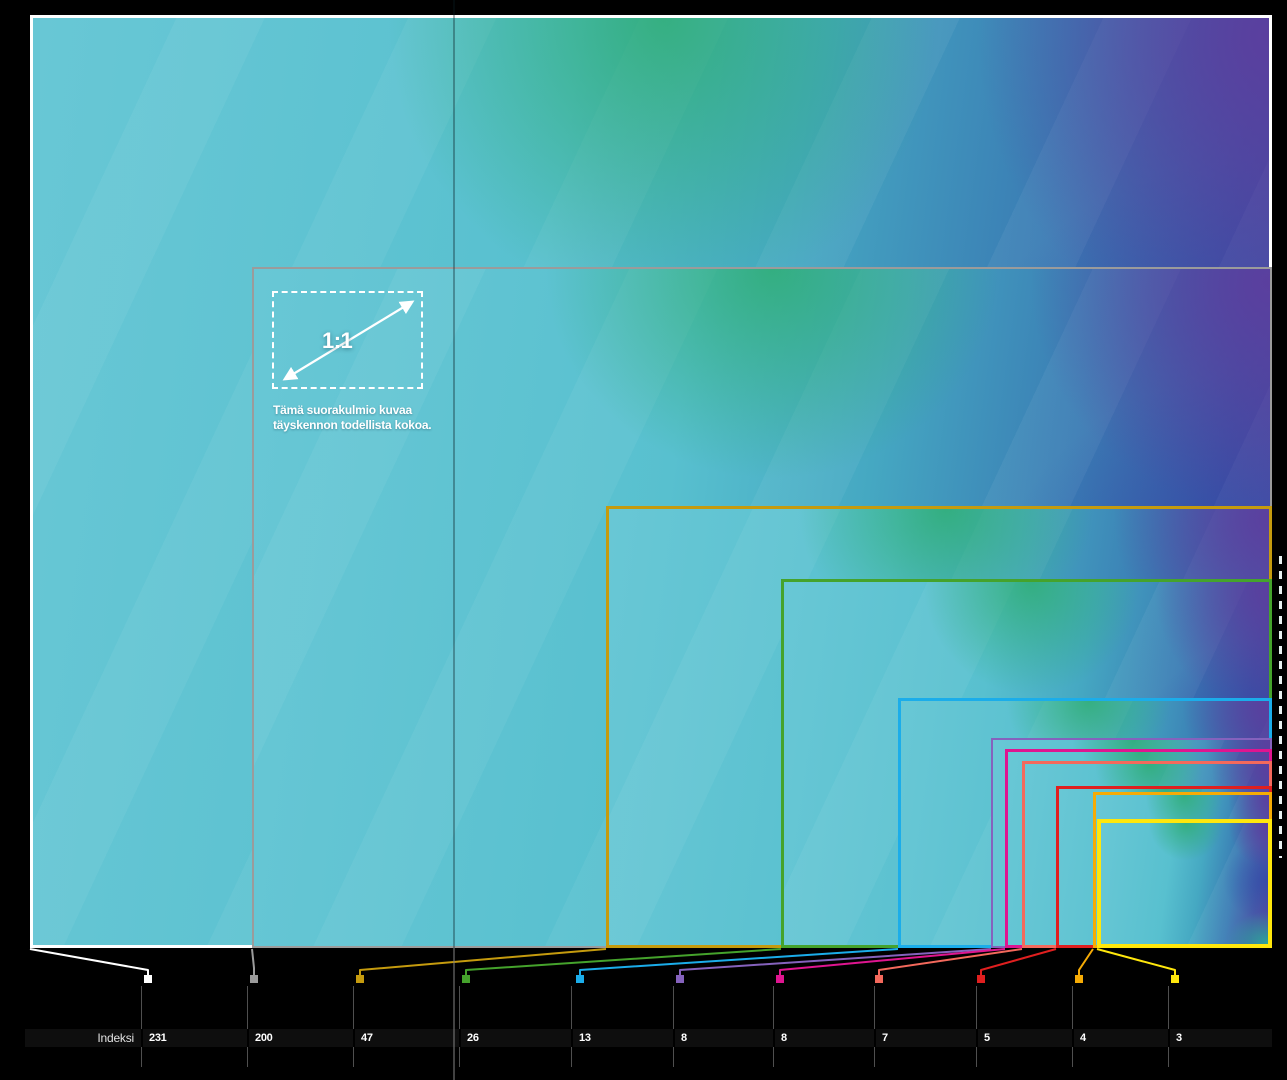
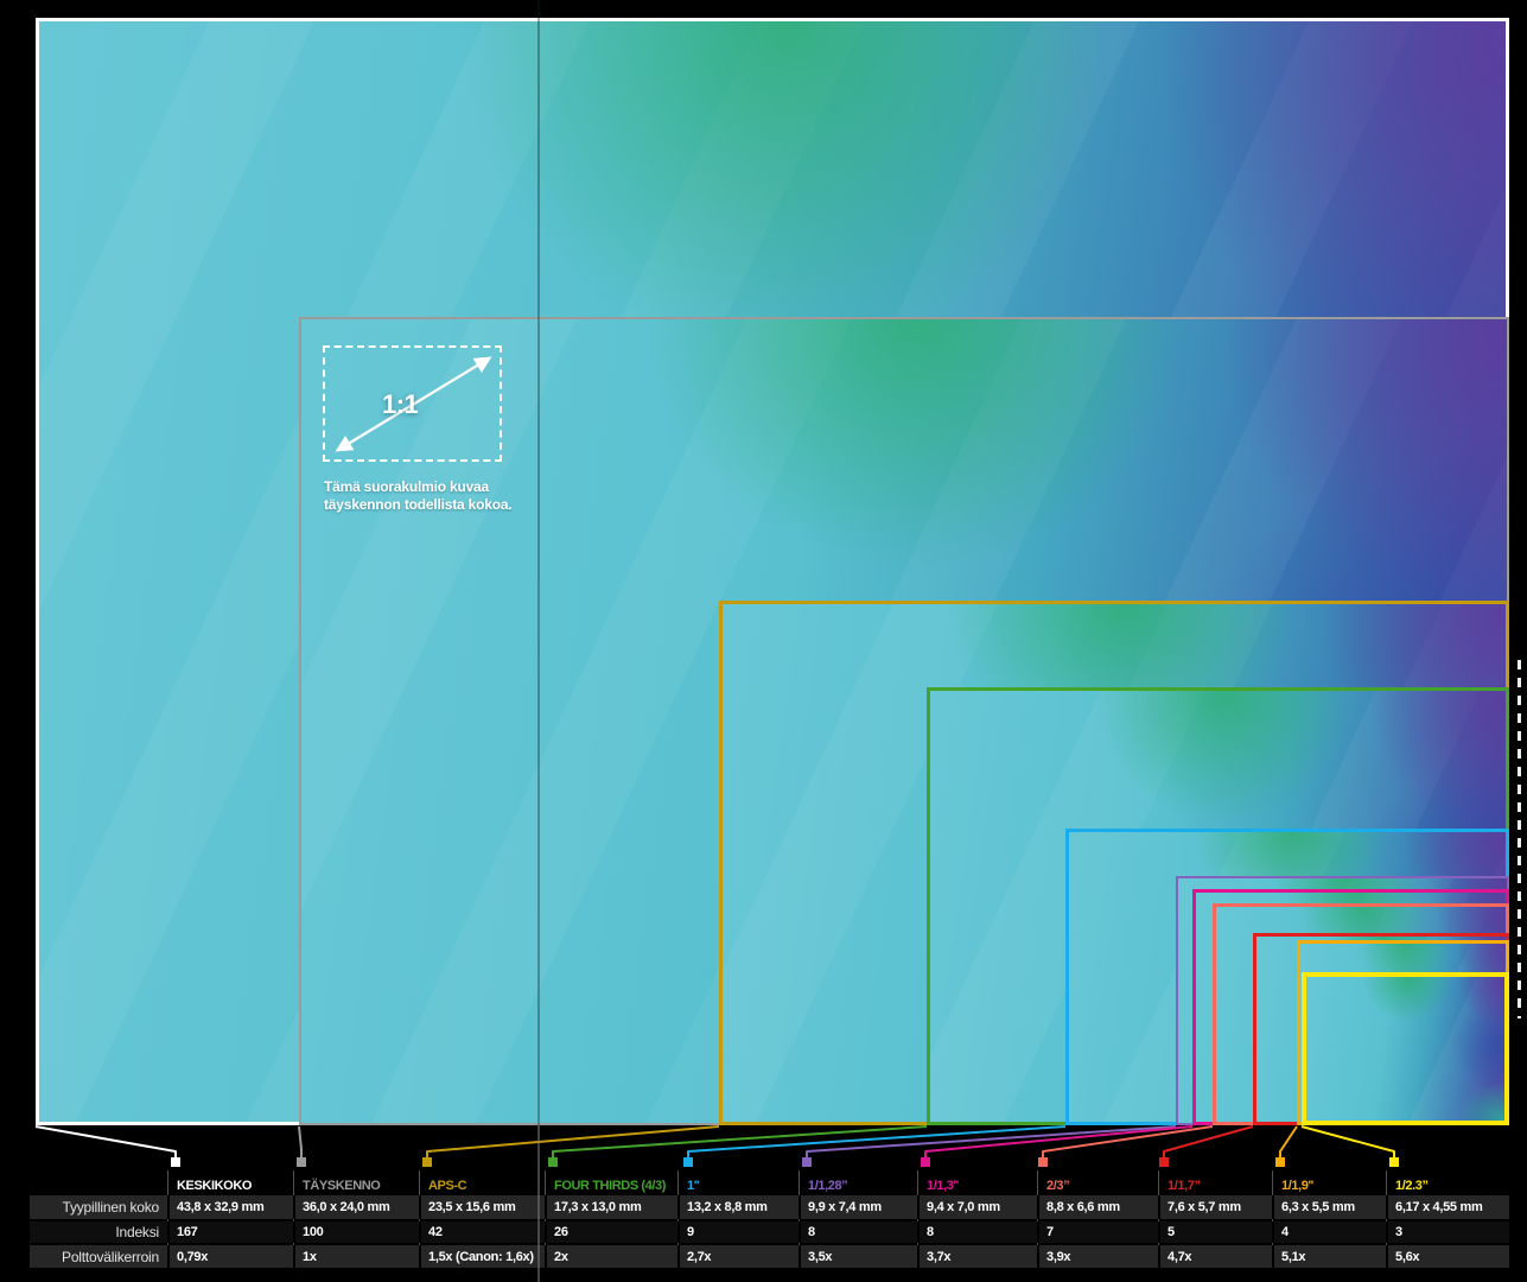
  1:1
  Tämä suorakulmio kuvaa
  täyskennon todellista kokoa.
+ KESKIKOKO
+ TÄYSKENNO
+ APS-C
+ FOUR THIRDS (4/3)
+ 1''
+ 1/1,28”
+ 1/1,3''
+ 2/3”
+ 1/1,7”
+ 1/1,9''
+ 1/2.3”
+ Tyypillinen koko
+ 43,8 x 32,9 mm
+ 36,0 x 24,0 mm
+ 23,5 x 15,6 mm
+ 17,3 x 13,0 mm
+ 13,2 x 8,8 mm
+ 9,9 x 7,4 mm
+ 9,4 x 7,0 mm
+ 8,8 x 6,6 mm
+ 7,6 x 5,7 mm
+ 6,3 x 5,5 mm
+ 6,17 x 4,55 mm
  Indeksi
- 231
+ 167
- 200
+ 100
- 47
+ 42
  26
- 13
+ 9
  8
  8
  7
  5
  4
  3
+ Polttovälikerroin
+ 0,79x
+ 1x
+ 1,5x (Canon: 1,6x)
+ 2x
+ 2,7x
+ 3,5x
+ 3,7x
+ 3,9x
+ 4,7x
+ 5,1x
+ 5,6x
